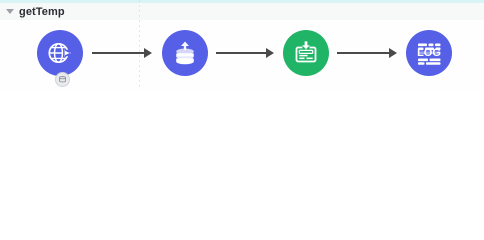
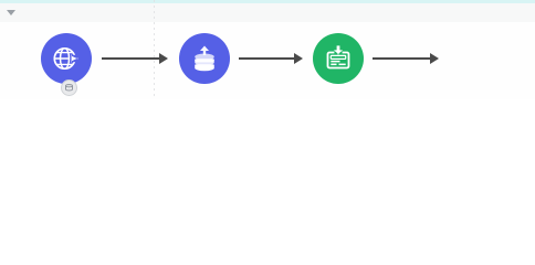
- getTemp
- LOG
